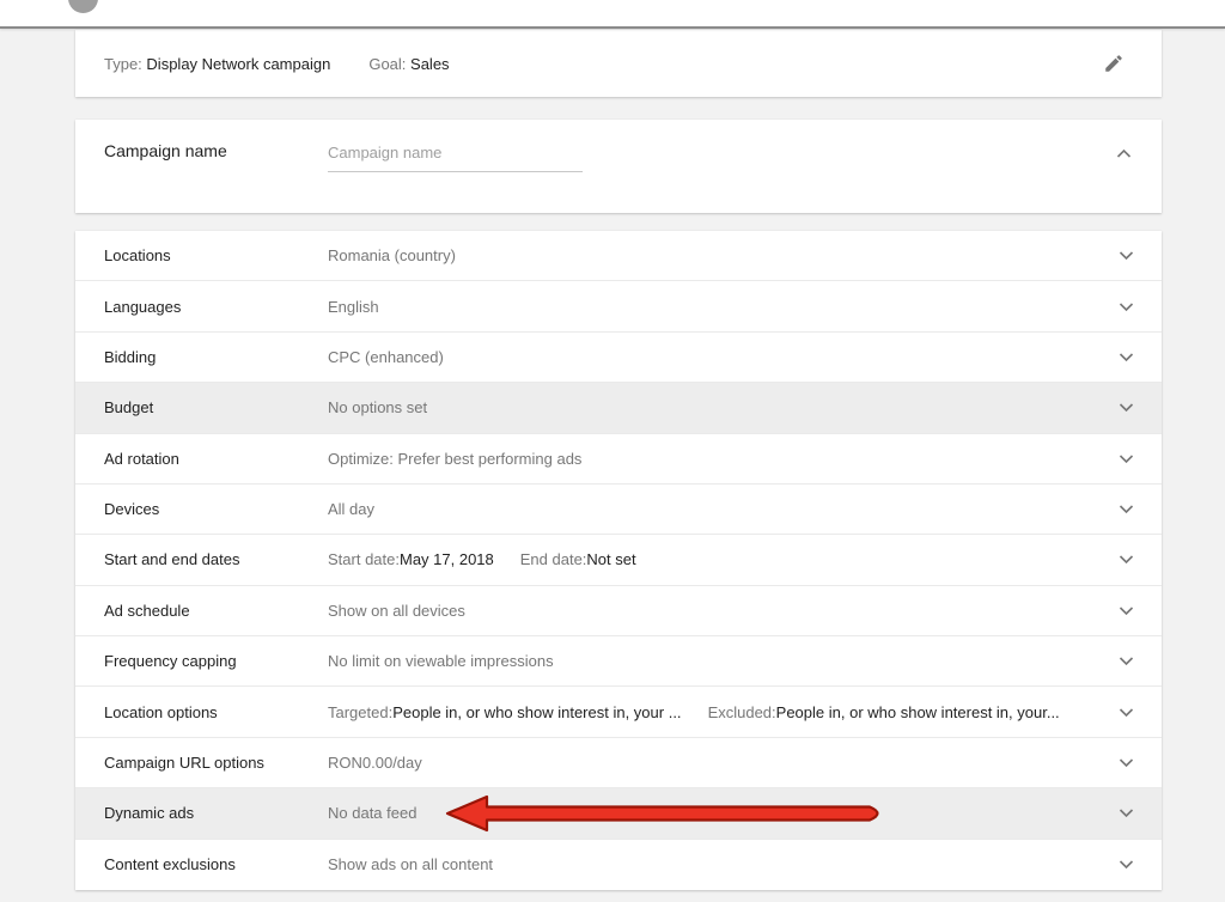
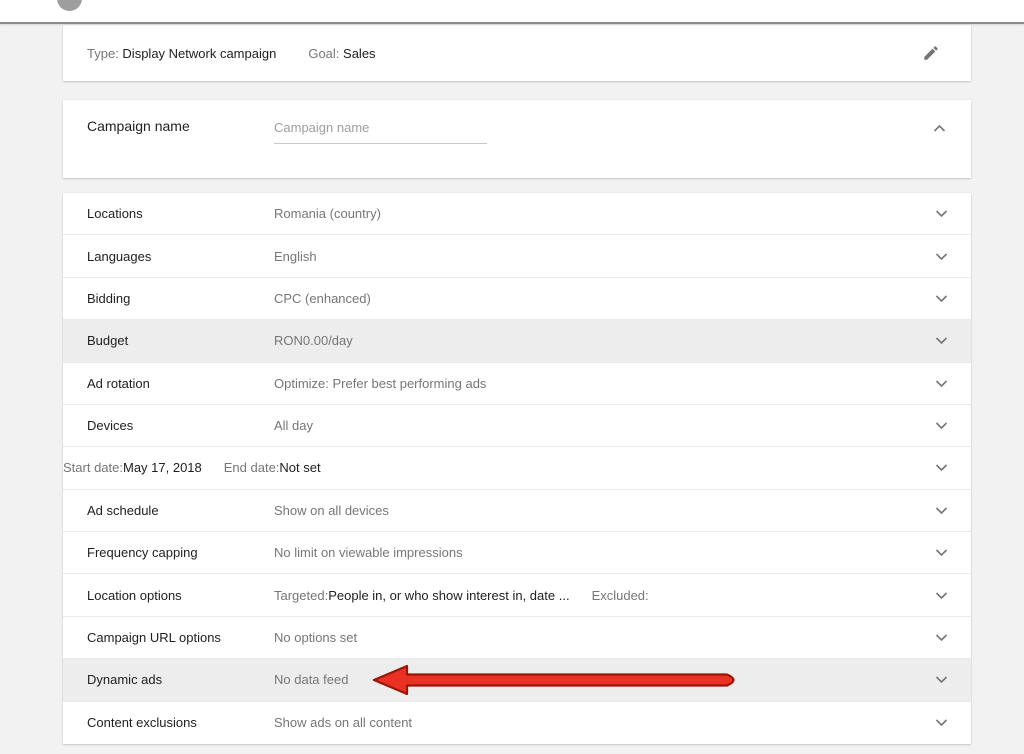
  Type: Display Network campaign
  Goal: Sales
  Campaign name
  Campaign name
  Locations
  Romania (country)
  Languages
  English
  Bidding
  CPC (enhanced)
  Budget
- No options set
+ RON0.00/day
  Ad rotation
  Optimize: Prefer best performing ads
  Devices
  All day
- Start and end dates
  Start date:
  May 17, 2018
  End date:
  Not set
  Ad schedule
  Show on all devices
  Frequency capping
  No limit on viewable impressions
  Location options
  Targeted:
- People in, or who show interest in, your ...
+ People in, or who show interest in, date ...
  Excluded:
- People in, or who show interest in, your...
  Campaign URL options
- RON0.00/day
+ No options set
  Dynamic ads
  No data feed
  Content exclusions
  Show ads on all content
